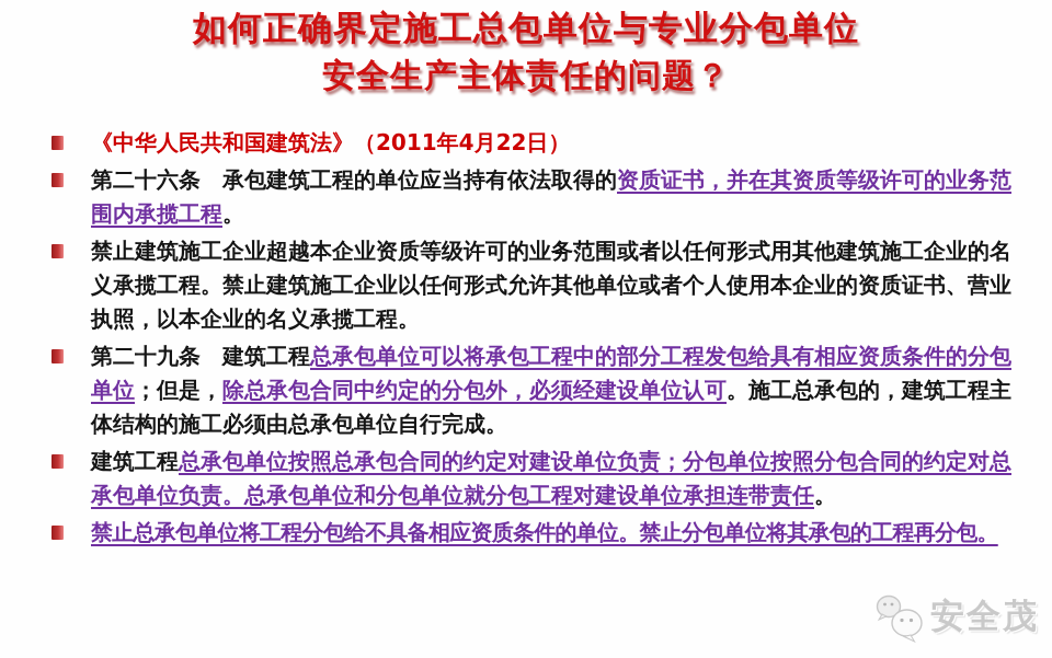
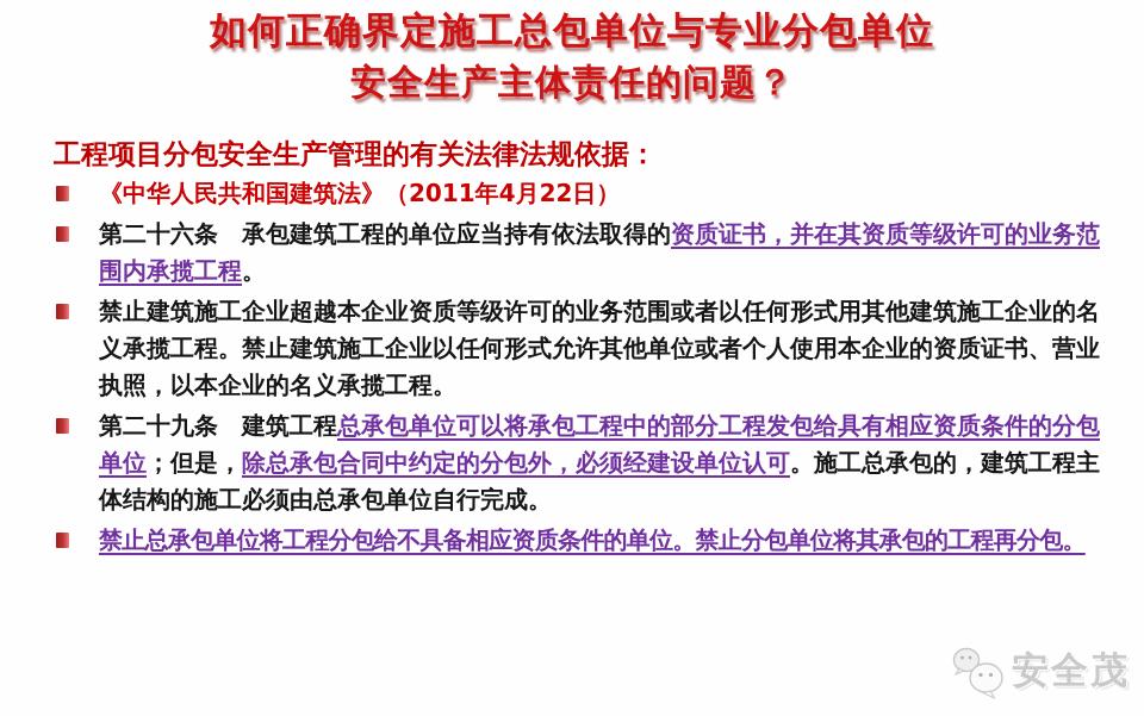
  如何正确界定施工总包单位与专业分包单位
  安全生产主体责任的问题？
+ 工程项目分包安全生产管理的有关法律法规依据：
  《中华人民共和国建筑法》（2011年4月22日）
  第二十六条 承包建筑工程的单位应当持有依法取得的资质证书，并在其资质等级许可的业务范围内承揽工程。
  禁止建筑施工企业超越本企业资质等级许可的业务范围或者以任何形式用其他建筑施工企业的名义承揽工程。禁止建筑施工企业以任何形式允许其他单位或者个人使用本企业的资质证书、营业执照，以本企业的名义承揽工程。
  第二十九条 建筑工程总承包单位可以将承包工程中的部分工程发包给具有相应资质条件的分包单位；但是，除总承包合同中约定的分包外，必须经建设单位认可。施工总承包的，建筑工程主体结构的施工必须由总承包单位自行完成。
- 建筑工程总承包单位按照总承包合同的约定对建设单位负责；分包单位按照分包合同的约定对总承包单位负责。总承包单位和分包单位就分包工程对建设单位承担连带责任。
  禁止总承包单位将工程分包给不具备相应资质条件的单位。禁止分包单位将其承包的工程再分包。
  安全茂
